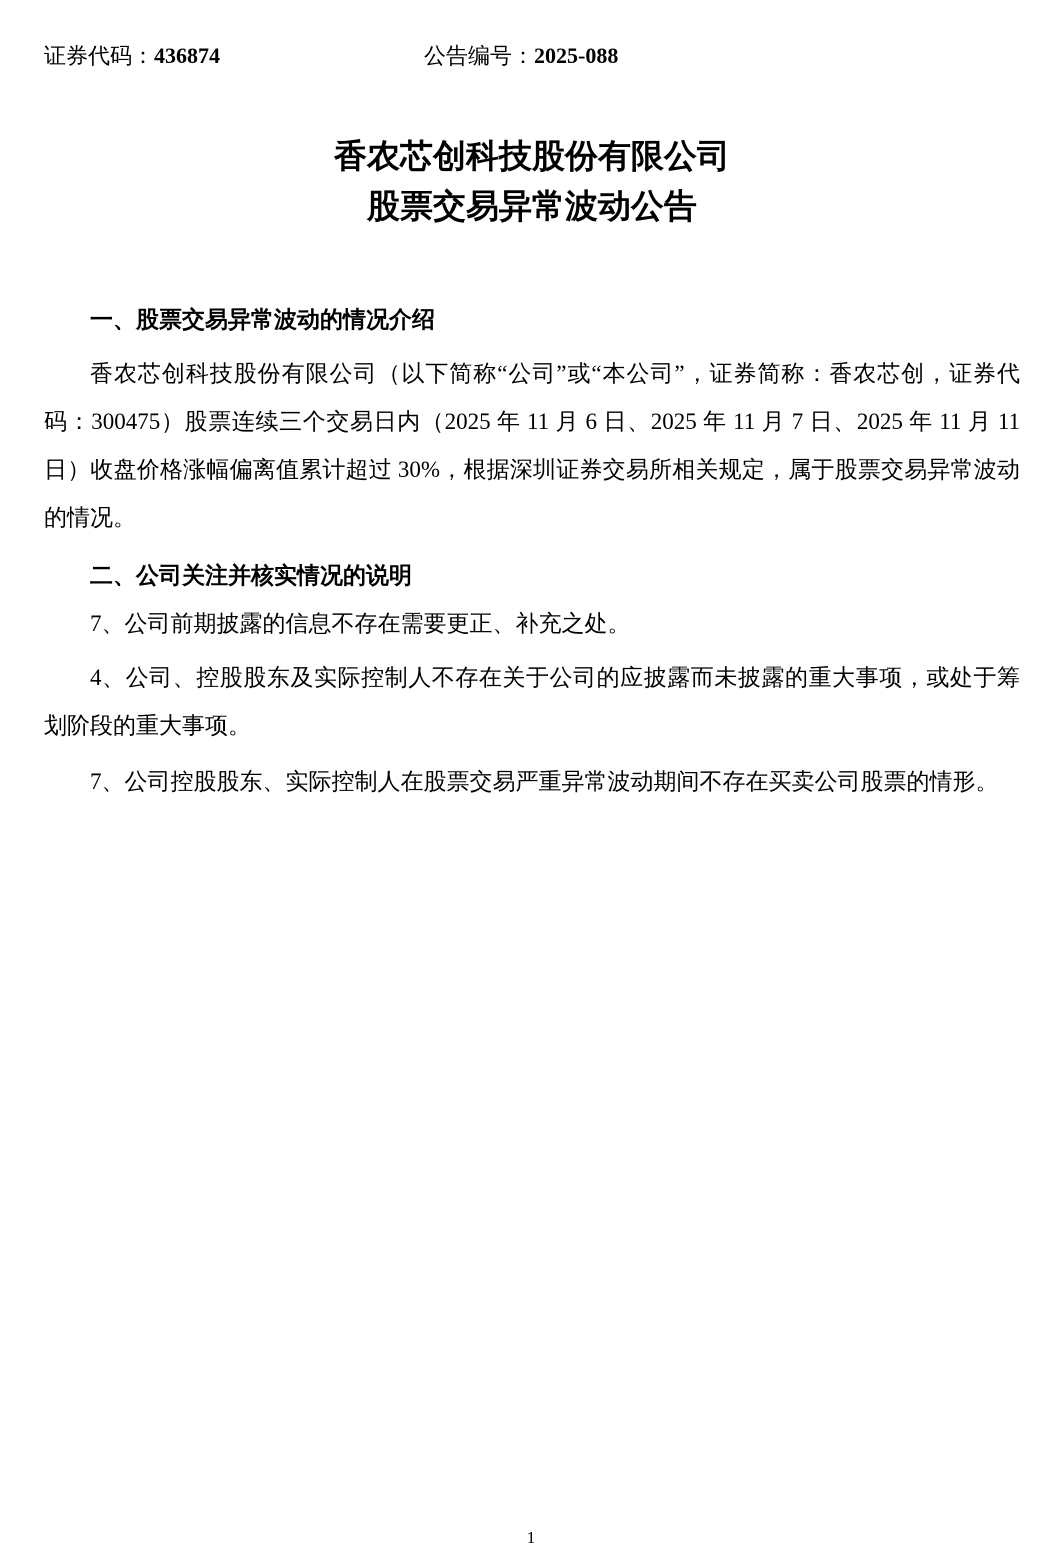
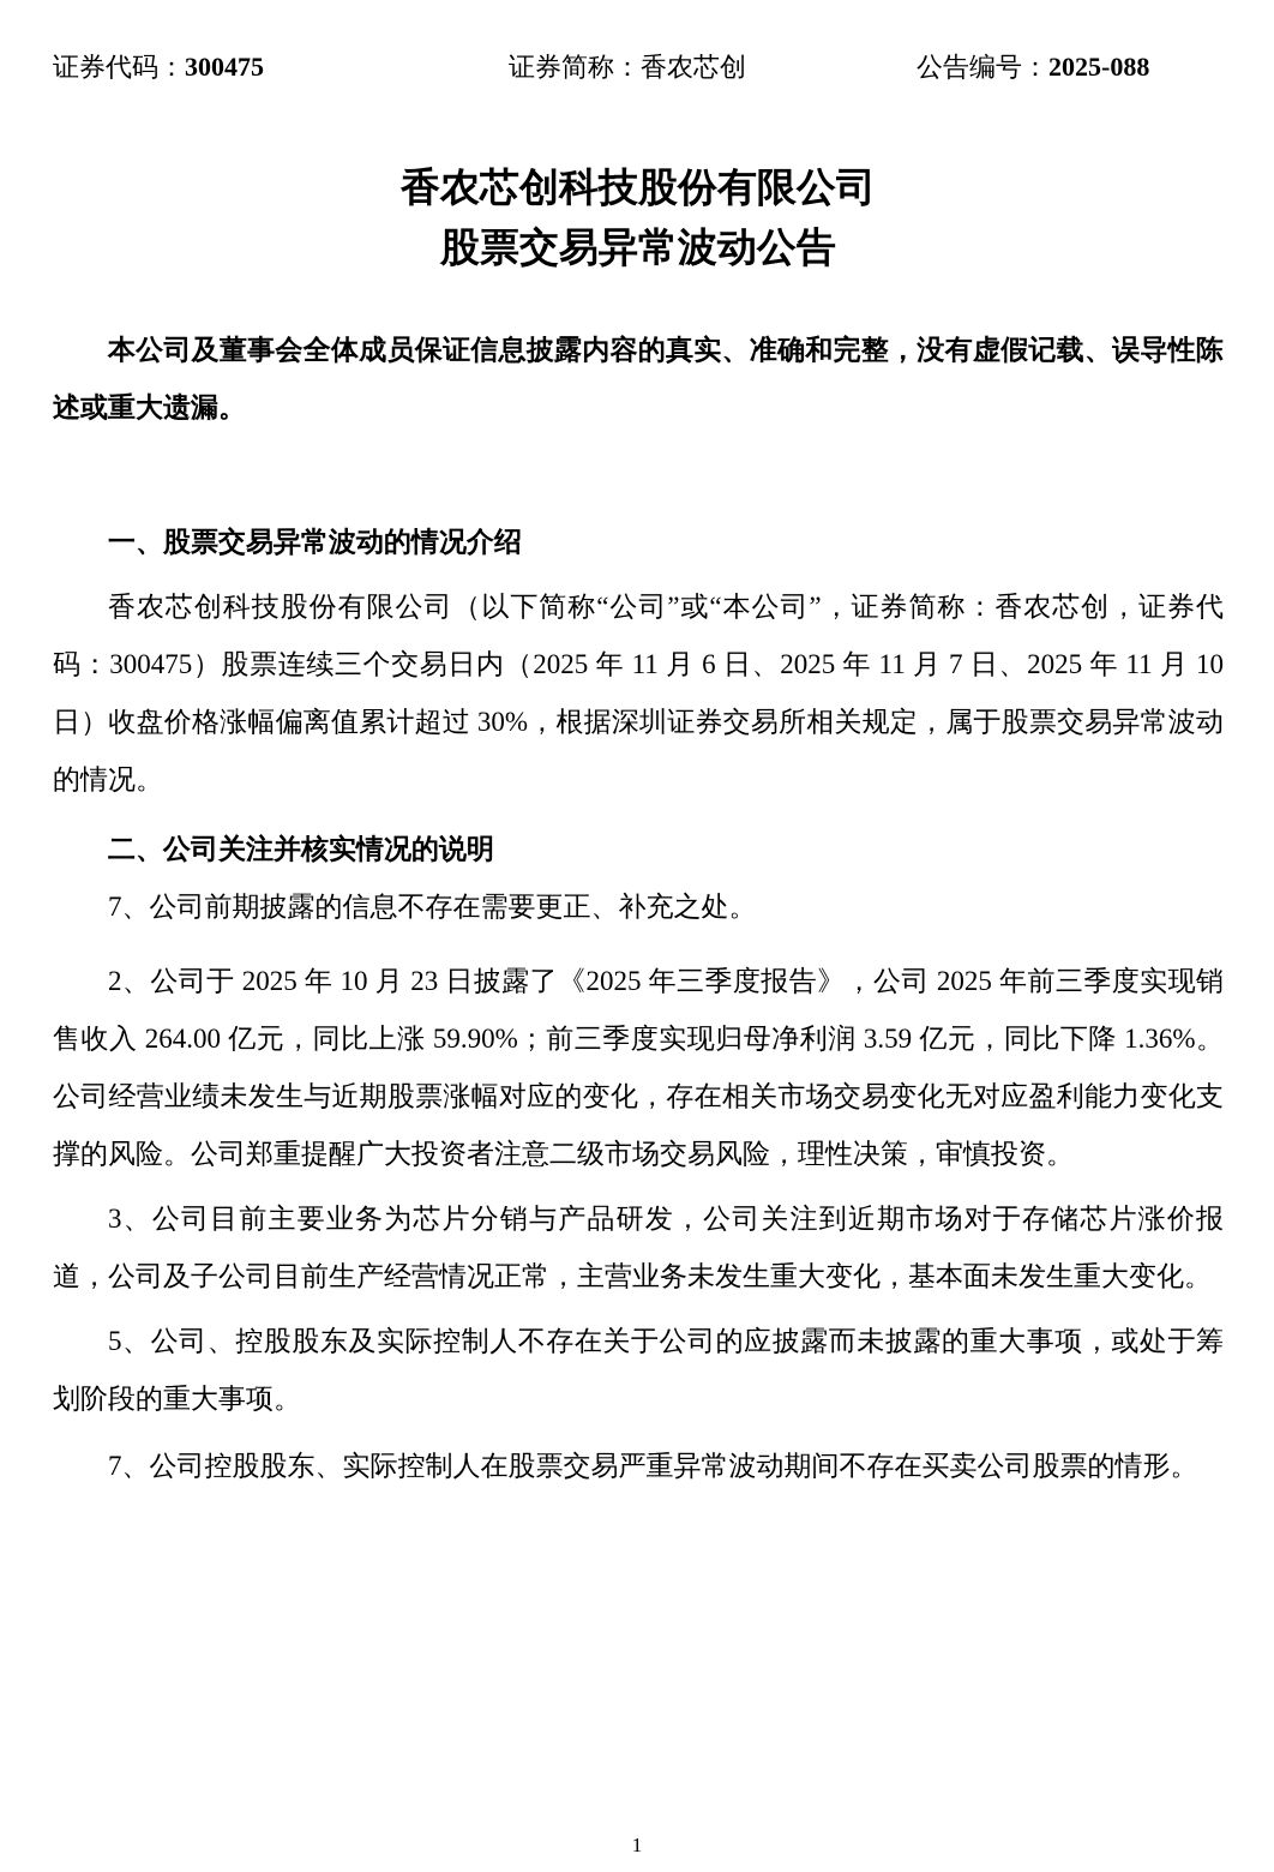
- 证券代码：436874
+ 证券代码：300475
+ 证券简称：香农芯创
  公告编号：2025-088
  香农芯创科技股份有限公司
  股票交易异常波动公告
+ 本公司及董事会全体成员保证信息披露内容的真实、准确和完整，没有虚假记载、误导性陈述或重大遗漏。
  一、股票交易异常波动的情况介绍
- 香农芯创科技股份有限公司（以下简称“公司”或“本公司”，证券简称：香农芯创，证券代码：300475）股票连续三个交易日内（2025 年 11 月 6 日、2025 年 11 月 7 日、2025 年 11 月 11 日）收盘价格涨幅偏离值累计超过 30%，根据深圳证券交易所相关规定，属于股票交易异常波动的情况。
+ 香农芯创科技股份有限公司（以下简称“公司”或“本公司”，证券简称：香农芯创，证券代码：300475）股票连续三个交易日内（2025 年 11 月 6 日、2025 年 11 月 7 日、2025 年 11 月 10 日）收盘价格涨幅偏离值累计超过 30%，根据深圳证券交易所相关规定，属于股票交易异常波动的情况。
  二、公司关注并核实情况的说明
  7、公司前期披露的信息不存在需要更正、补充之处。
+ 2、公司于 2025 年 10 月 23 日披露了《2025 年三季度报告》，公司 2025 年前三季度实现销售收入 264.00 亿元，同比上涨 59.90%；前三季度实现归母净利润 3.59 亿元，同比下降 1.36%。公司经营业绩未发生与近期股票涨幅对应的变化，存在相关市场交易变化无对应盈利能力变化支撑的风险。公司郑重提醒广大投资者注意二级市场交易风险，理性决策，审慎投资。
+ 3、公司目前主要业务为芯片分销与产品研发，公司关注到近期市场对于存储芯片涨价报道，公司及子公司目前生产经营情况正常，主营业务未发生重大变化，基本面未发生重大变化。
- 4、公司、控股股东及实际控制人不存在关于公司的应披露而未披露的重大事项，或处于筹划阶段的重大事项。
+ 5、公司、控股股东及实际控制人不存在关于公司的应披露而未披露的重大事项，或处于筹划阶段的重大事项。
  7、公司控股股东、实际控制人在股票交易严重异常波动期间不存在买卖公司股票的情形。
  1
